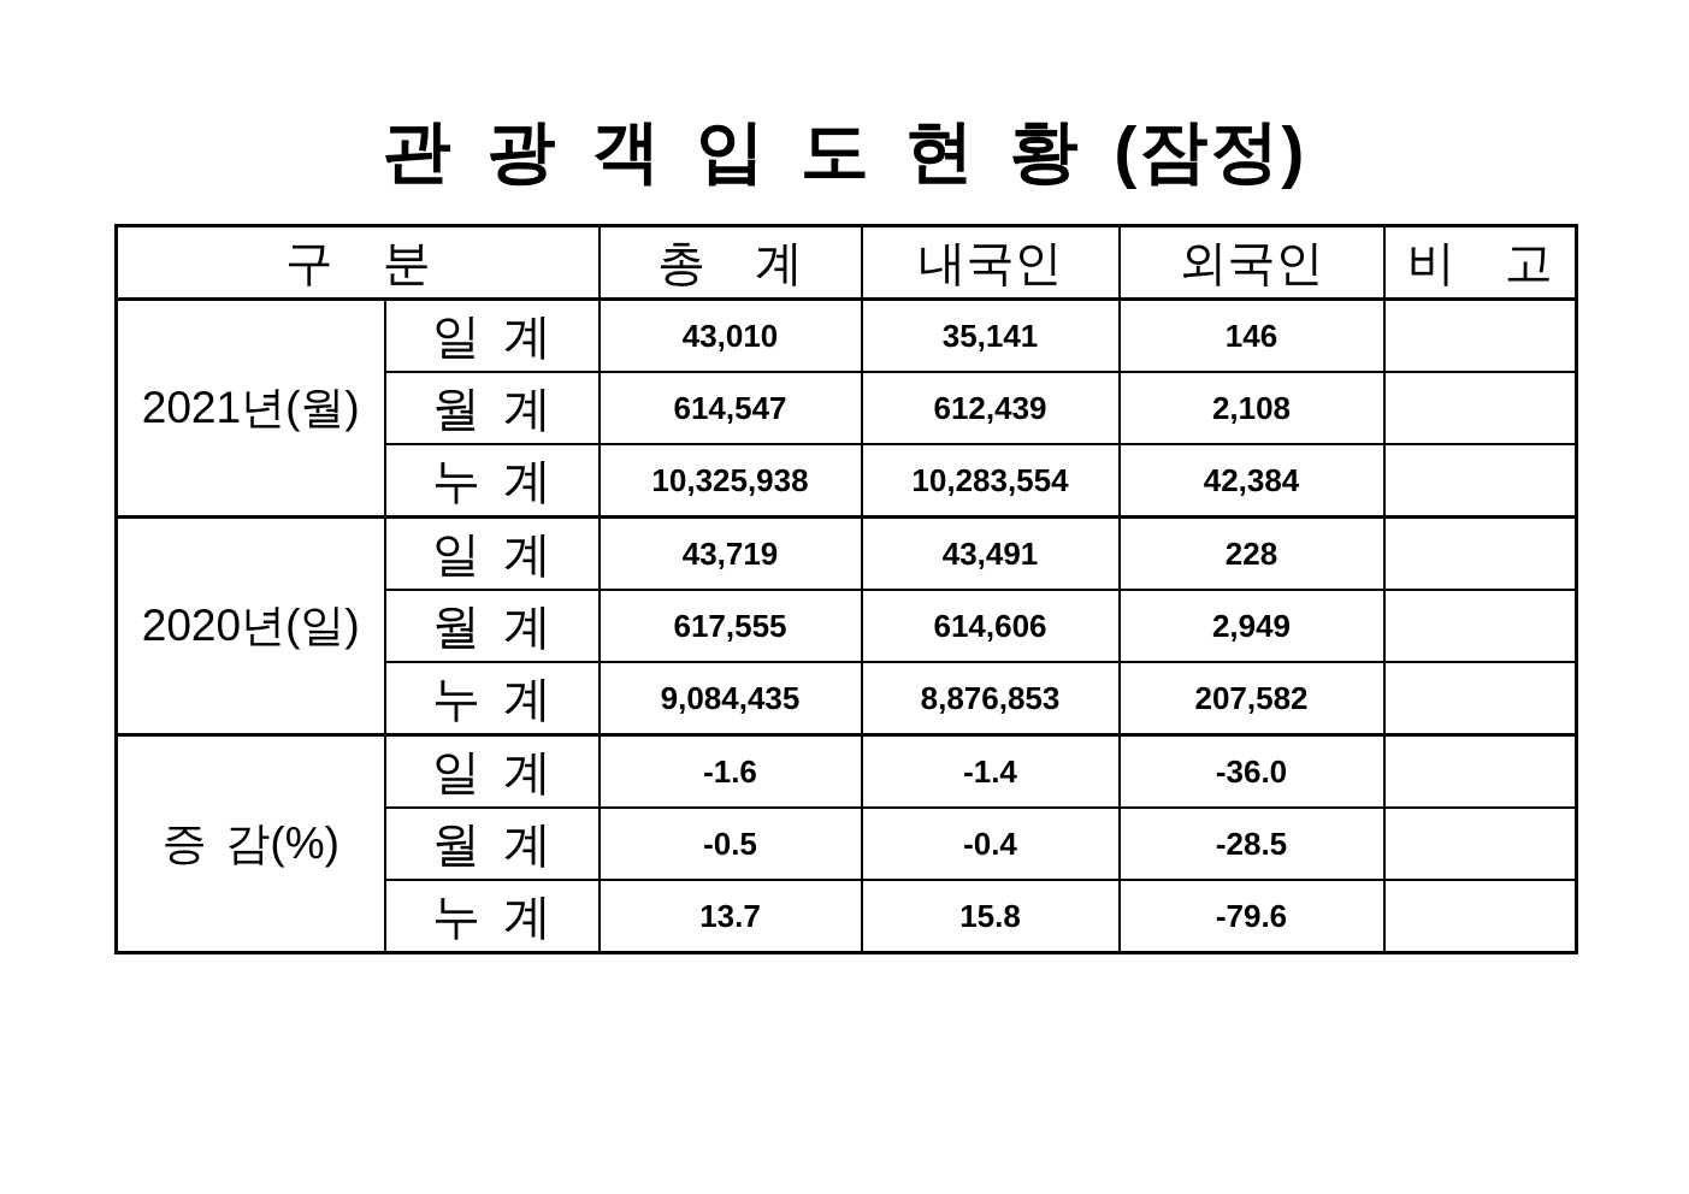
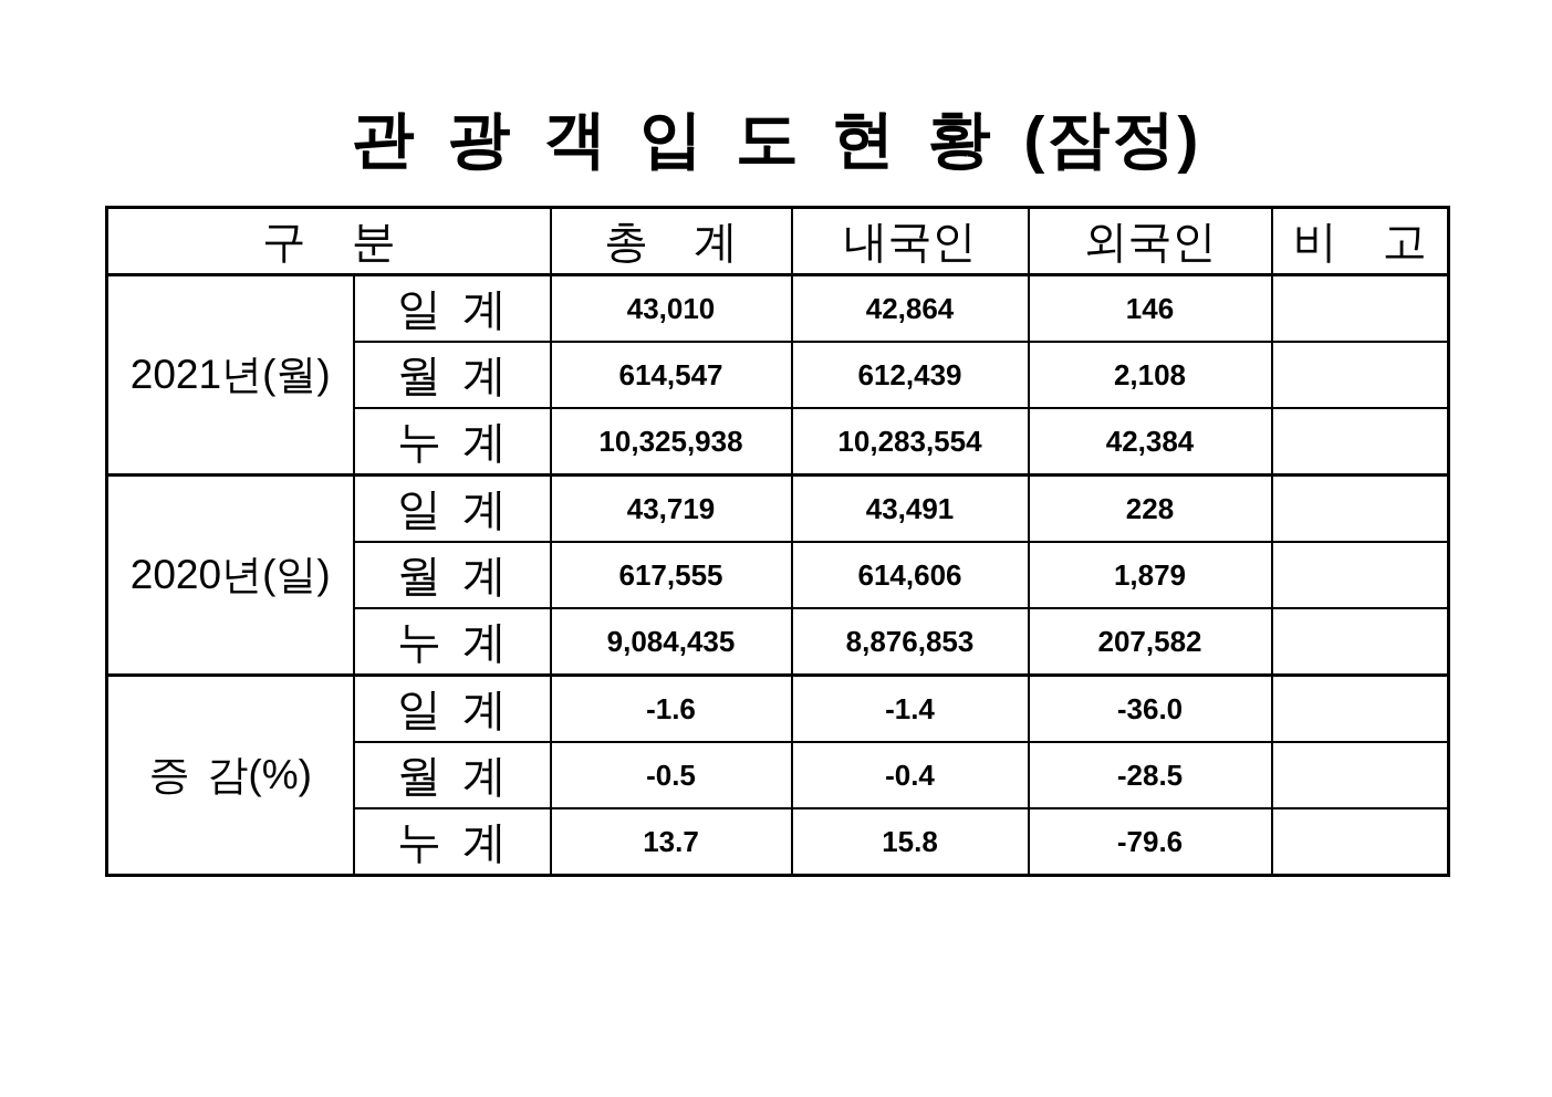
  관 광 객 입 도 현 황 (잠정)
  구 분	총 계	내국인	외국인	비 고
- 2021년(월)	일 계	43,010	35,141	146
+ 2021년(월)	일 계	43,010	42,864	146
  월 계	614,547	612,439	2,108
  누 계	10,325,938	10,283,554	42,384
  2020년(일)	일 계	43,719	43,491	228
- 월 계	617,555	614,606	2,949
+ 월 계	617,555	614,606	1,879
  누 계	9,084,435	8,876,853	207,582
  증 감(%)	일 계	-1.6	-1.4	-36.0
  월 계	-0.5	-0.4	-28.5
  누 계	13.7	15.8	-79.6
